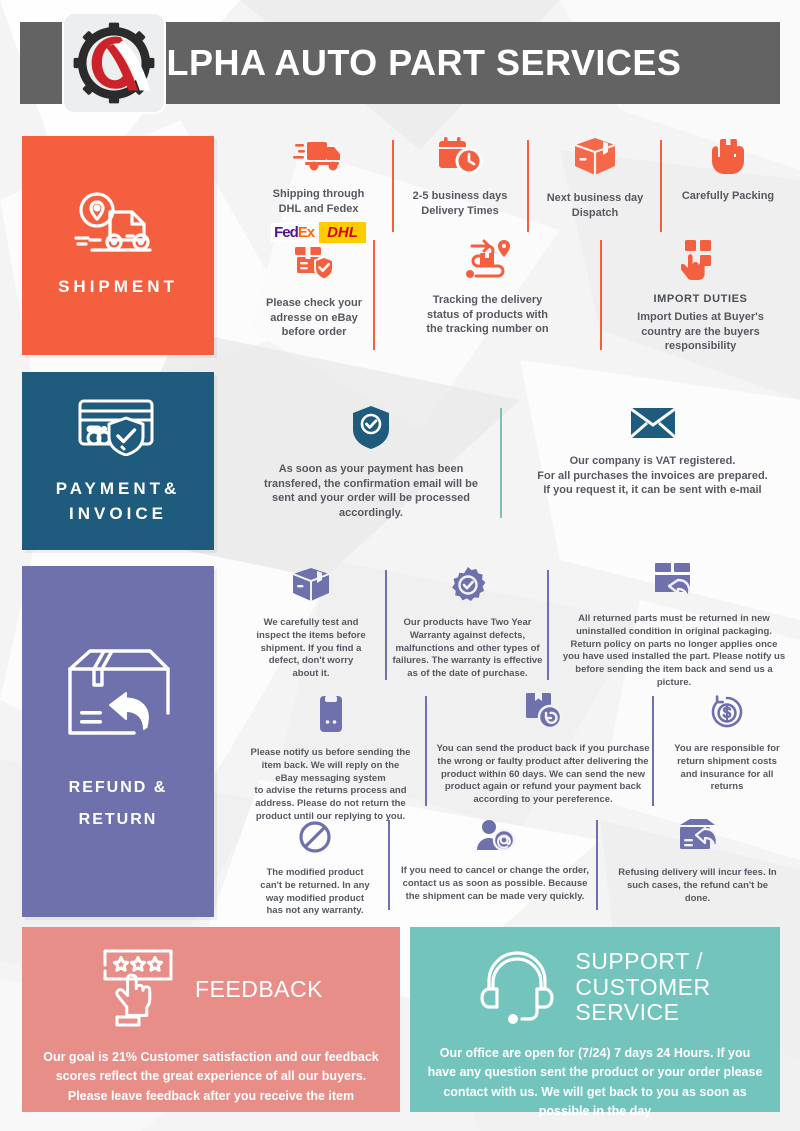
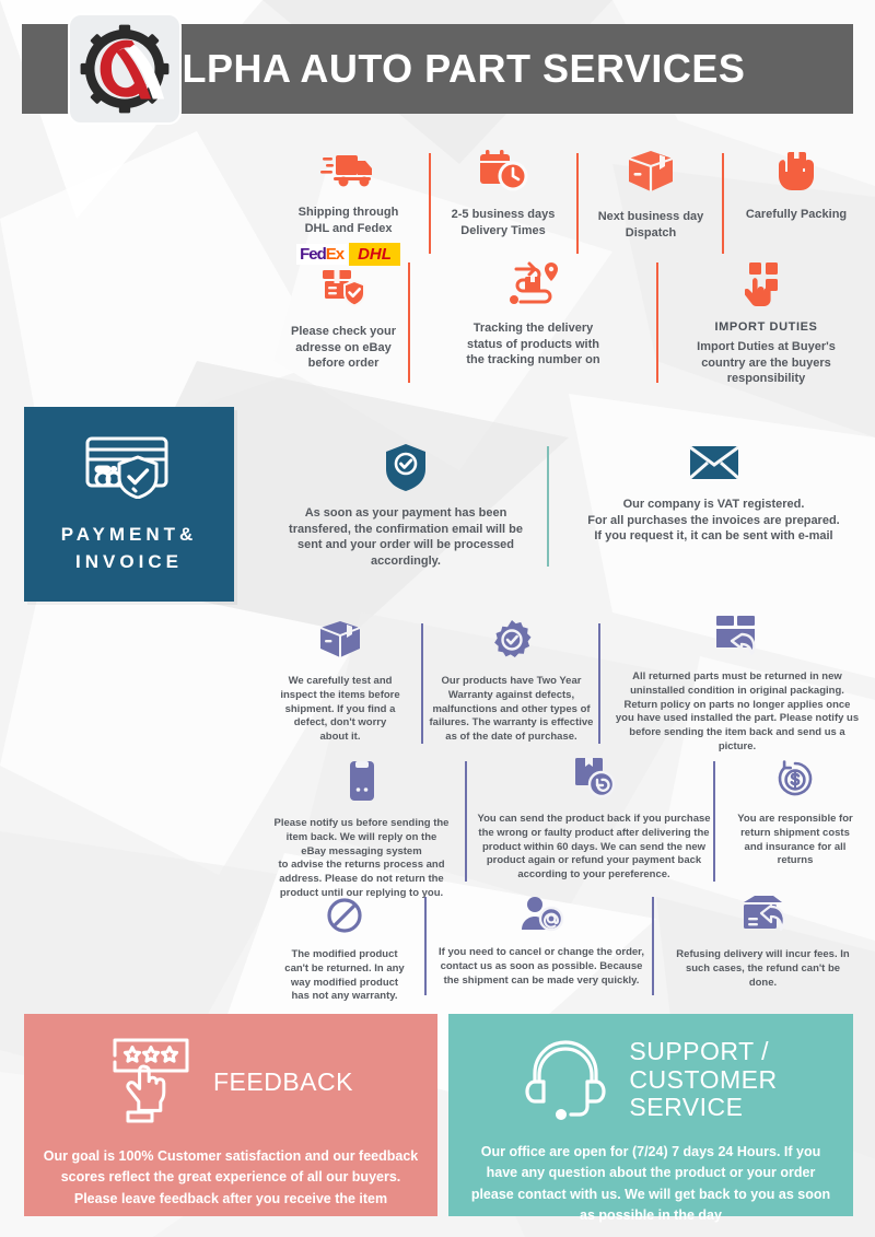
  LPHA AUTO PART SERVICES
- SHIPMENT
  Shipping through
  DHL and Fedex
  FedEx
  DHL
  2-5 business days
  Delivery Times
  Next business day
  Dispatch
  Carefully Packing
  Please check your
  adresse on eBay
  before order
  Tracking the delivery
  status of products with
  the tracking number on
  IMPORT DUTIES
  Import Duties at Buyer's
  country are the buyers
  responsibility
  PAYMENT&
  INVOICE
  As soon as your payment has been
  transfered, the confirmation email will be
  sent and your order will be processed
  accordingly.
  Our company is VAT registered.
  For all purchases the invoices are prepared.
  If you request it, it can be sent with e-mail
- REFUND &
- RETURN
  We carefully test and
  inspect the items before
  shipment. If you find a
  defect, don't worry
  about it.
  Our products have Two Year
  Warranty against defects,
  malfunctions and other types of
  failures. The warranty is effective
  as of the date of purchase.
  All returned parts must be returned in new
  uninstalled condition in original packaging.
  Return policy on parts no longer applies once
  you have used installed the part. Please notify us
  before sending the item back and send us a
  picture.
  Please notify us before sending the
  item back. We will reply on the
  eBay messaging system
  to advise the returns process and
  address. Please do not return the
  product until our replying to you.
  You can send the product back if you purchase
  the wrong or faulty product after delivering the
  product within 60 days. We can send the new
  product again or refund your payment back
  according to your pereference.
  You are responsible for
  return shipment costs
  and insurance for all
  returns
  The modified product
  can't be returned. In any
  way modified product
  has not any warranty.
  If you need to cancel or change the order,
  contact us as soon as possible. Because
  the shipment can be made very quickly.
  Refusing delivery will incur fees. In
  such cases, the refund can't be
  done.
  FEEDBACK
- Our goal is 21% Customer satisfaction and our feedback scores reflect the great experience of all our buyers. Please leave feedback after you receive the item
+ Our goal is 100% Customer satisfaction and our feedback scores reflect the great experience of all our buyers. Please leave feedback after you receive the item
  SUPPORT /
  CUSTOMER
  SERVICE
- Our office are open for (7/24) 7 days 24 Hours. If you have any question sent the product or your order please contact with us. We will get back to you as soon as possible in the day
+ Our office are open for (7/24) 7 days 24 Hours. If you have any question about the product or your order please contact with us. We will get back to you as soon as possible in the day
